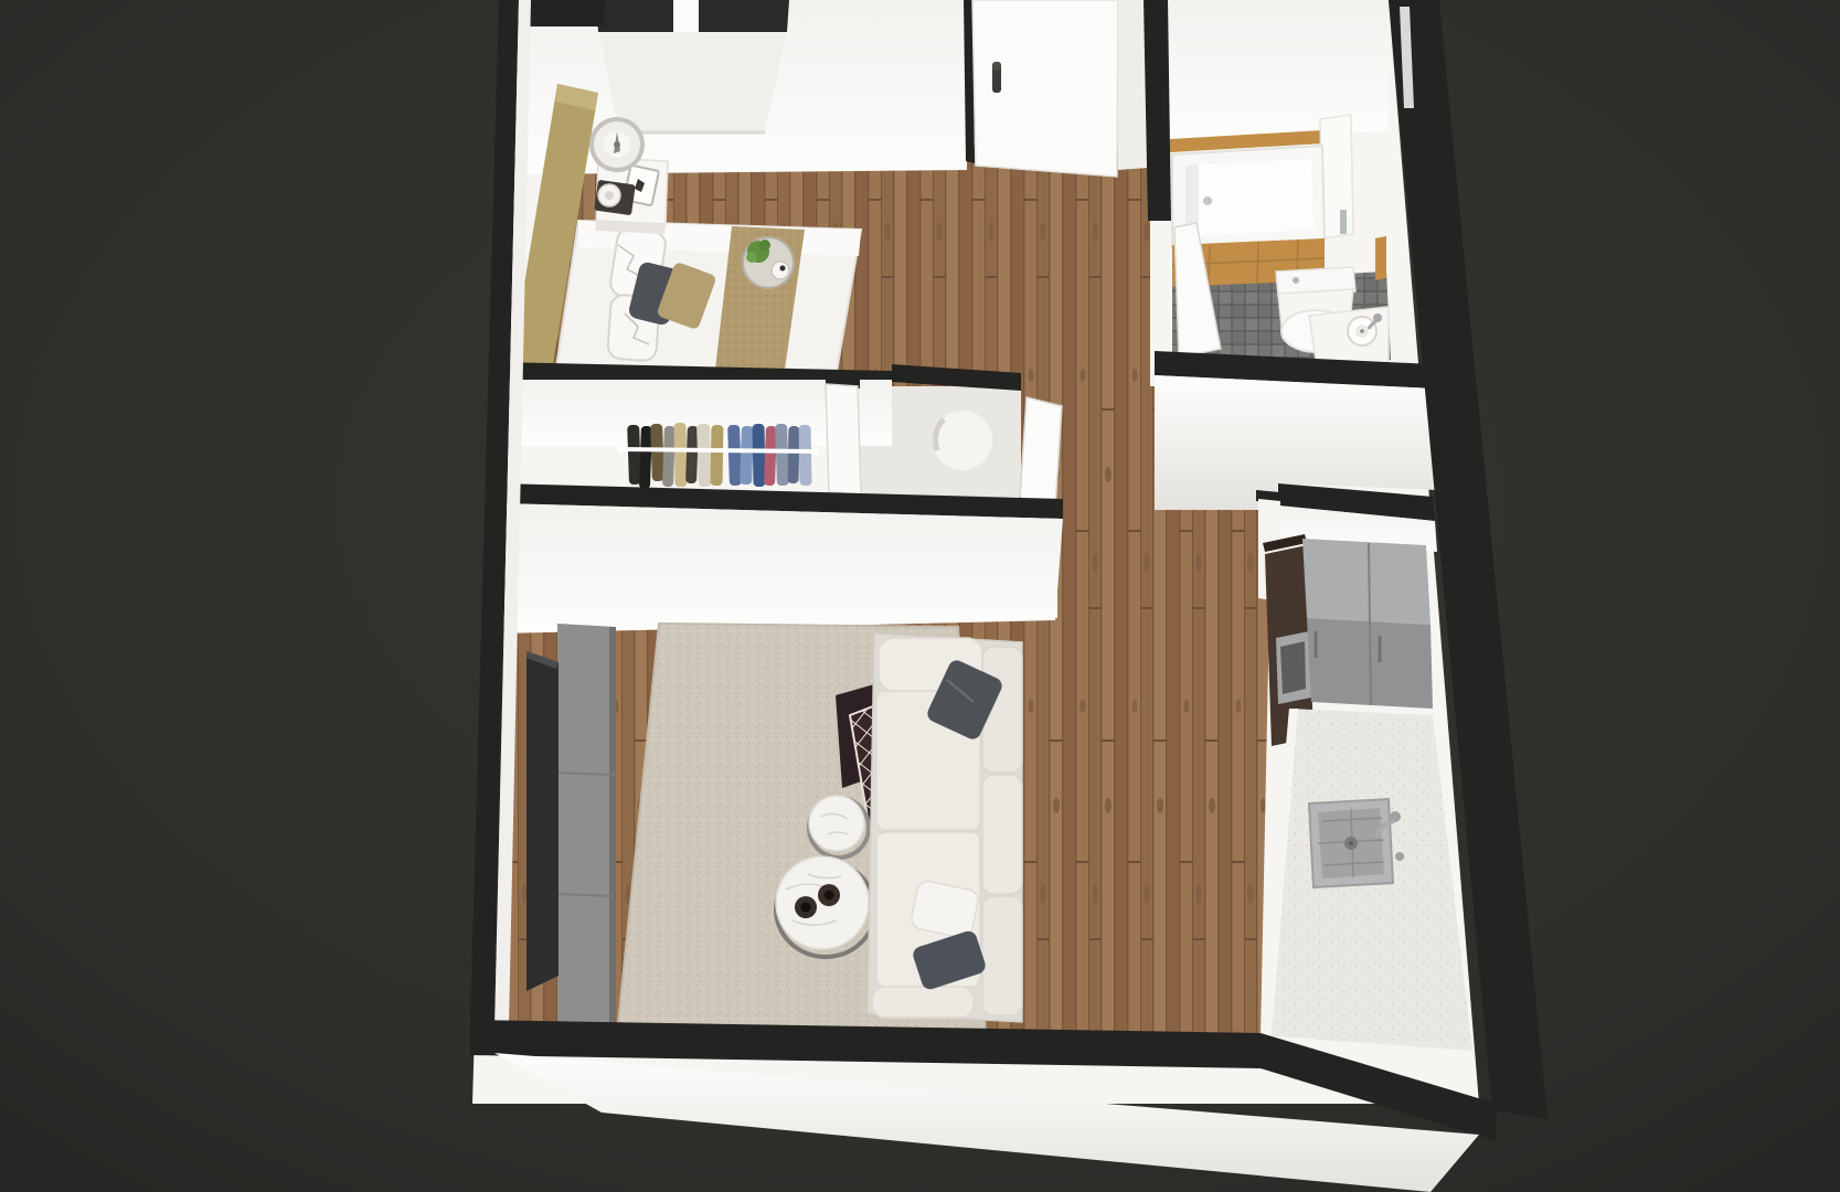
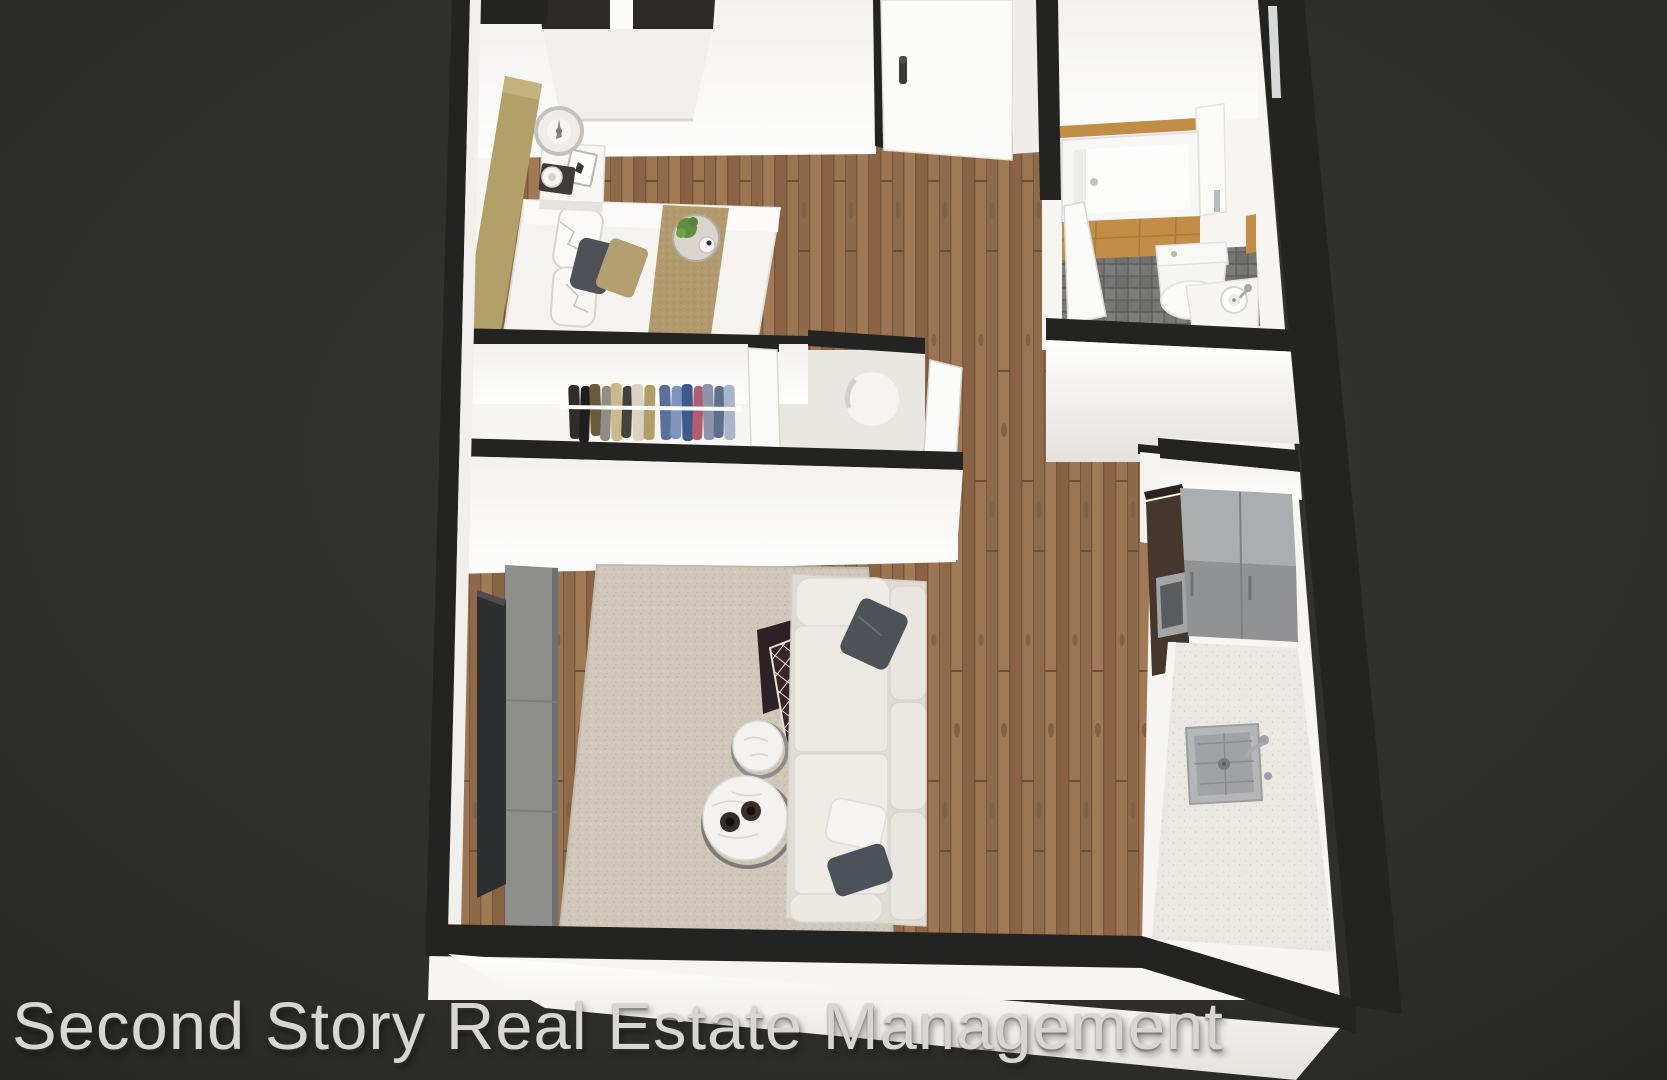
+ Second Story Real Estate Management
